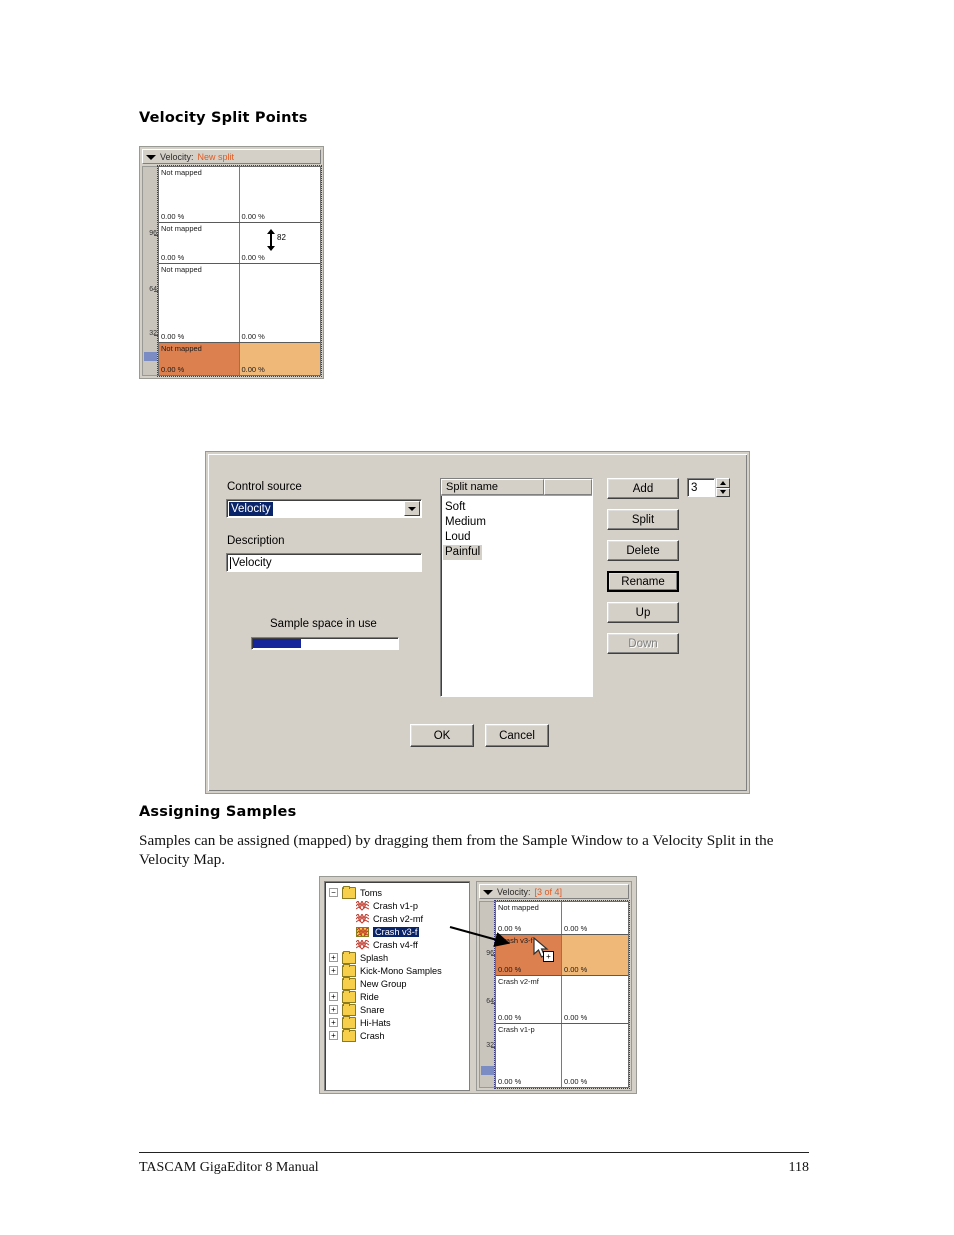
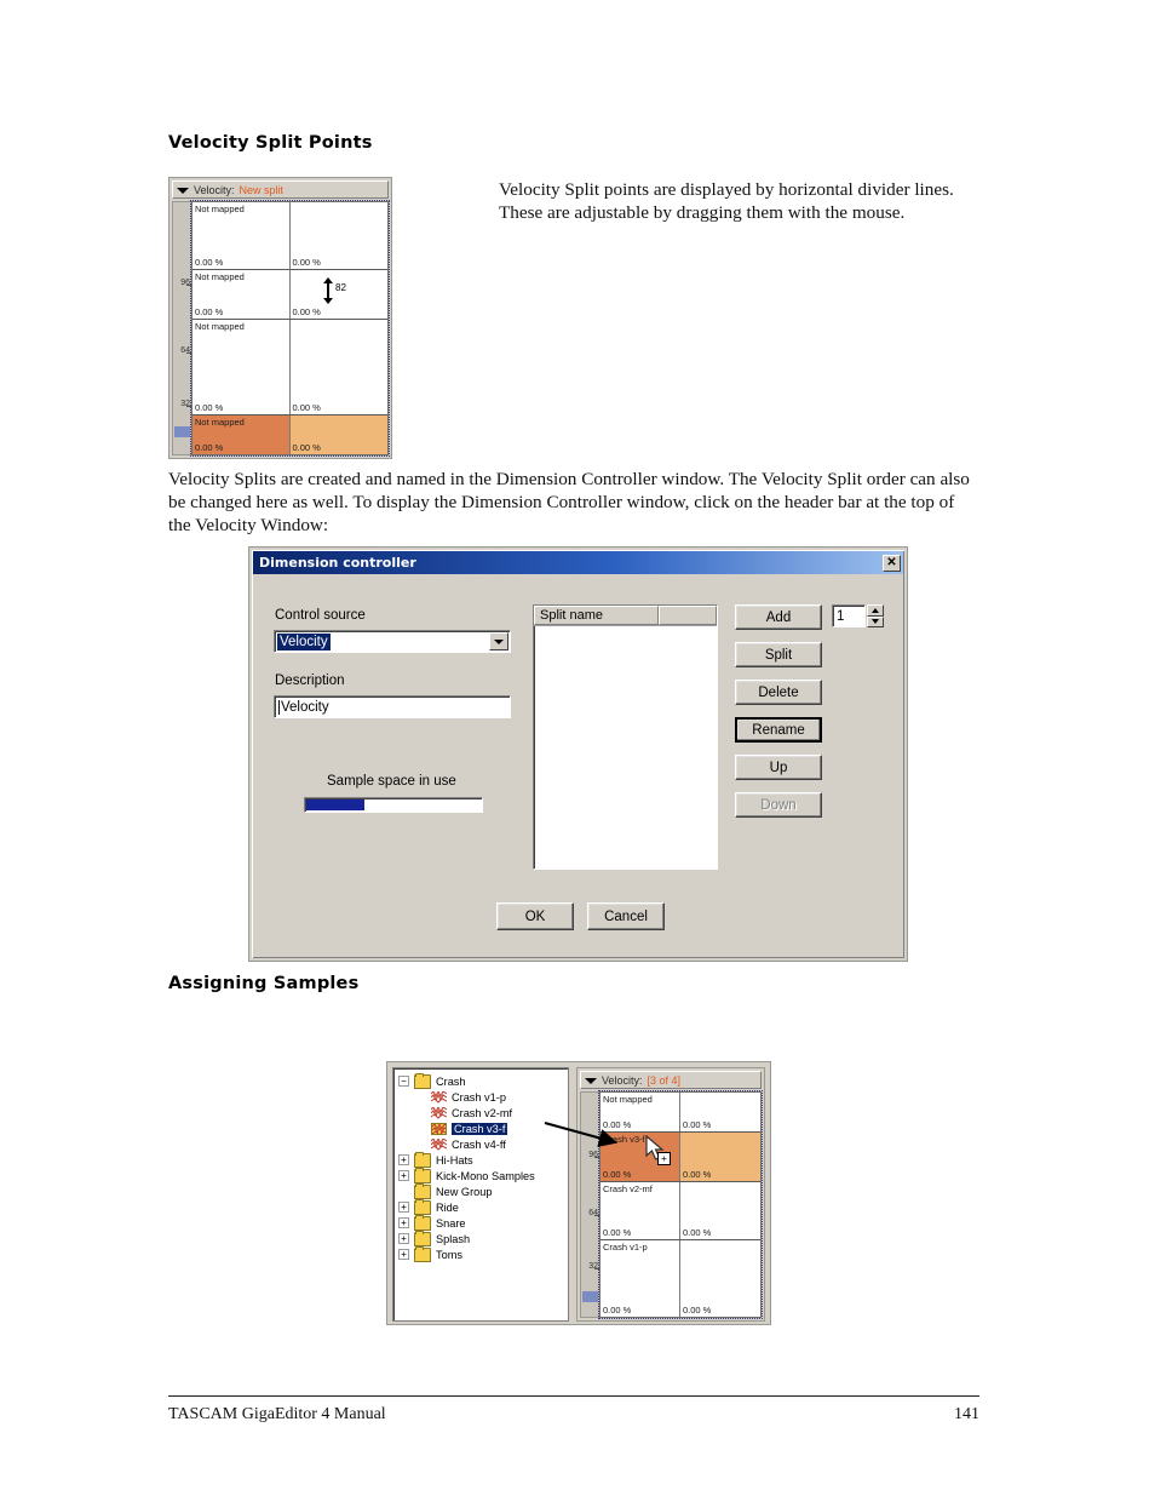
  Velocity Split Points
  Velocity:
  New split
  Not mapped
  0.00 %
  0.00 %
  Not mapped
  0.00 %
  0.00 %
  Not mapped
  0.00 %
  0.00 %
  Not mapped
  0.00 %
  0.00 %
  82
+ Velocity Split points are displayed by horizontal divider lines. These are adjustable by dragging them with the mouse.
+ Velocity Splits are created and named in the Dimension Controller window. The Velocity Split order can also be changed here as well. To display the Dimension Controller window, click on the header bar at the top of the Velocity Window:
+ Dimension controller
+ ✕
  Control source
  Velocity
  Description
  Velocity
  Sample space in use
  Split name
- Soft
- Medium
- Loud
- Painful
  Add
- 3
+ 1
  Split
  Delete
  Rename
  Up
  Down
  OK
  Cancel
  Assigning Samples
- Samples can be assigned (mapped) by dragging them from the Sample Window to a Velocity Split in the Velocity Map.
  −
- Toms
+ Crash
  Crash v1-p
  Crash v2-mf
  Crash v3-f
  Crash v4-ff
  +
- Splash
+ Hi-Hats
  +
  Kick-Mono Samples
  New Group
  +
  Ride
  +
  Snare
  +
- Hi-Hats
+ Splash
  +
- Crash
+ Toms
  Velocity:
  [3 of 4]
  Not mapped
  0.00 %
  0.00 %
  rash v3-f
  0.00 %
  0.00 %
  Crash v2-mf
  0.00 %
  0.00 %
  Crash v1-p
  0.00 %
  0.00 %
  +
- TASCAM GigaEditor 8 Manual
+ TASCAM GigaEditor 4 Manual
- 118
+ 141
